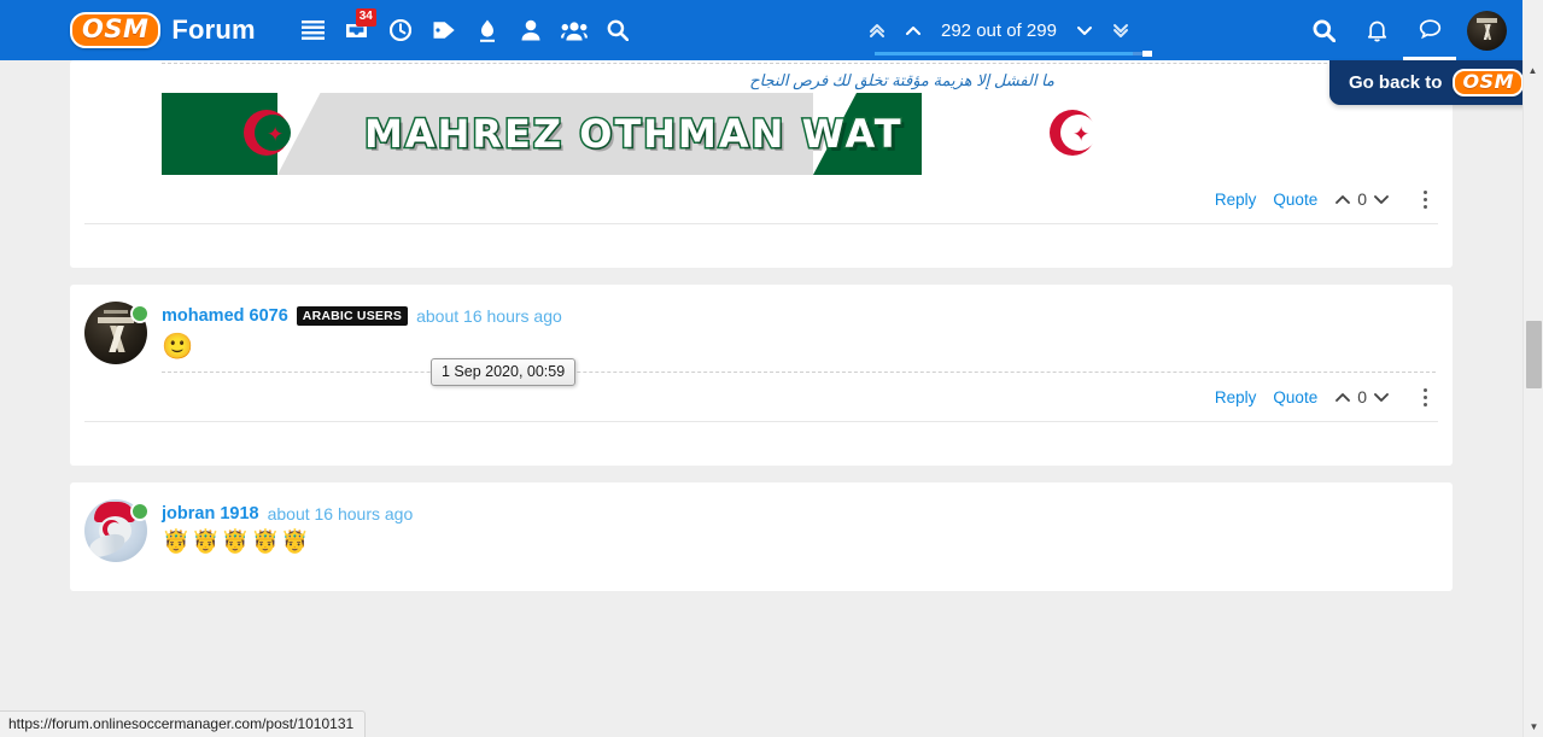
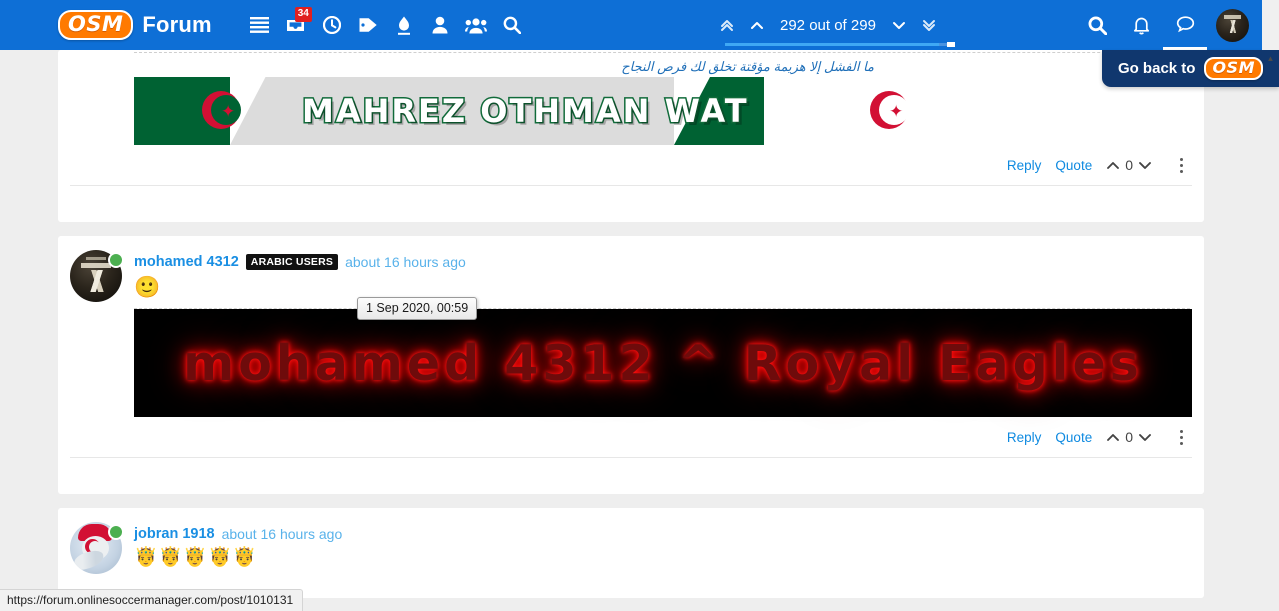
  OSM
  Forum
  34
  292 out of 299
  Go back to
  OSM
  ما الفشل إلا هزيمة مؤقتة تخلق لك فرص النجاح
  ✦
  ✦
  MAHREZ OTHMAN WAT
  Reply
  Quote
  0
- mohamed 6076
+ mohamed 4312
  ARABIC USERS
  about 16 hours ago
  🙂
+ mohamed 4312 ^ Royal Eagles
  Reply
  Quote
  0
  jobran 1918
  about 16 hours ago
  🤴🤴🤴🤴🤴
  1 Sep 2020, 00:59
- ▼
  ▲
  https://forum.onlinesoccermanager.com/post/1010131
